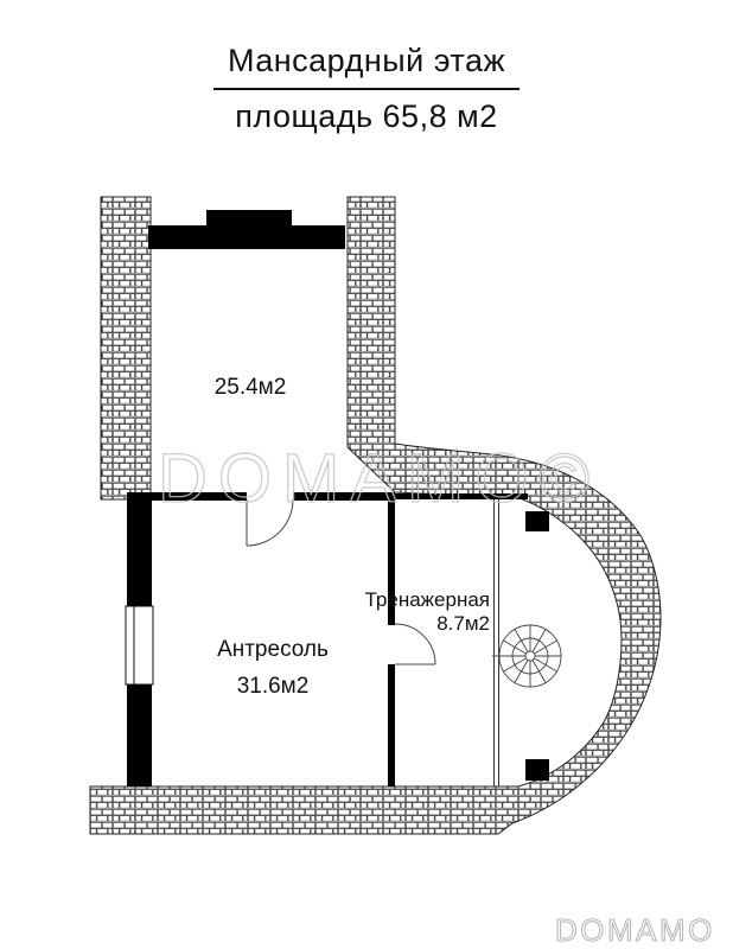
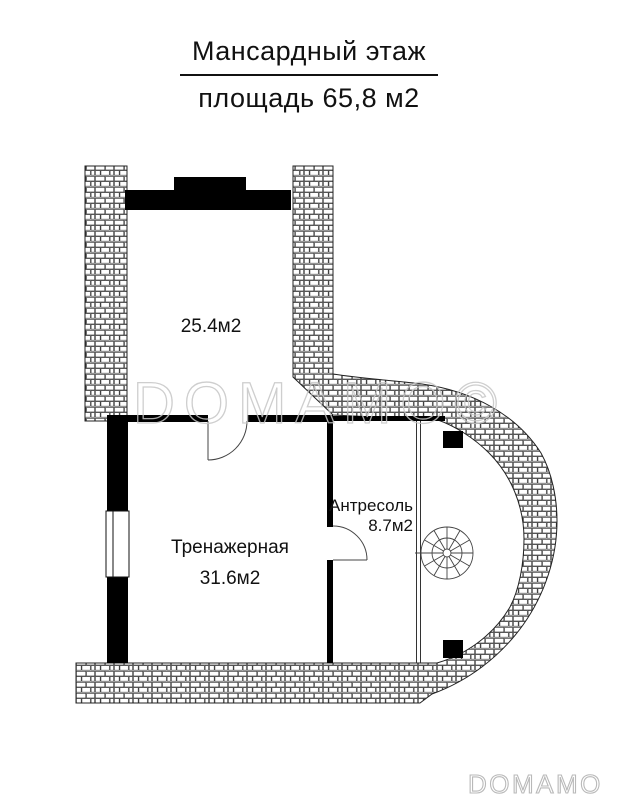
  Мансардный этаж
  площадь 65,8 м2
  25.4м2
- Антресоль
+ Тренажерная
  31.6м2
- Тренажерная
+ Антресоль
  8.7м2
  DOMAMO©
  DOMAMO
